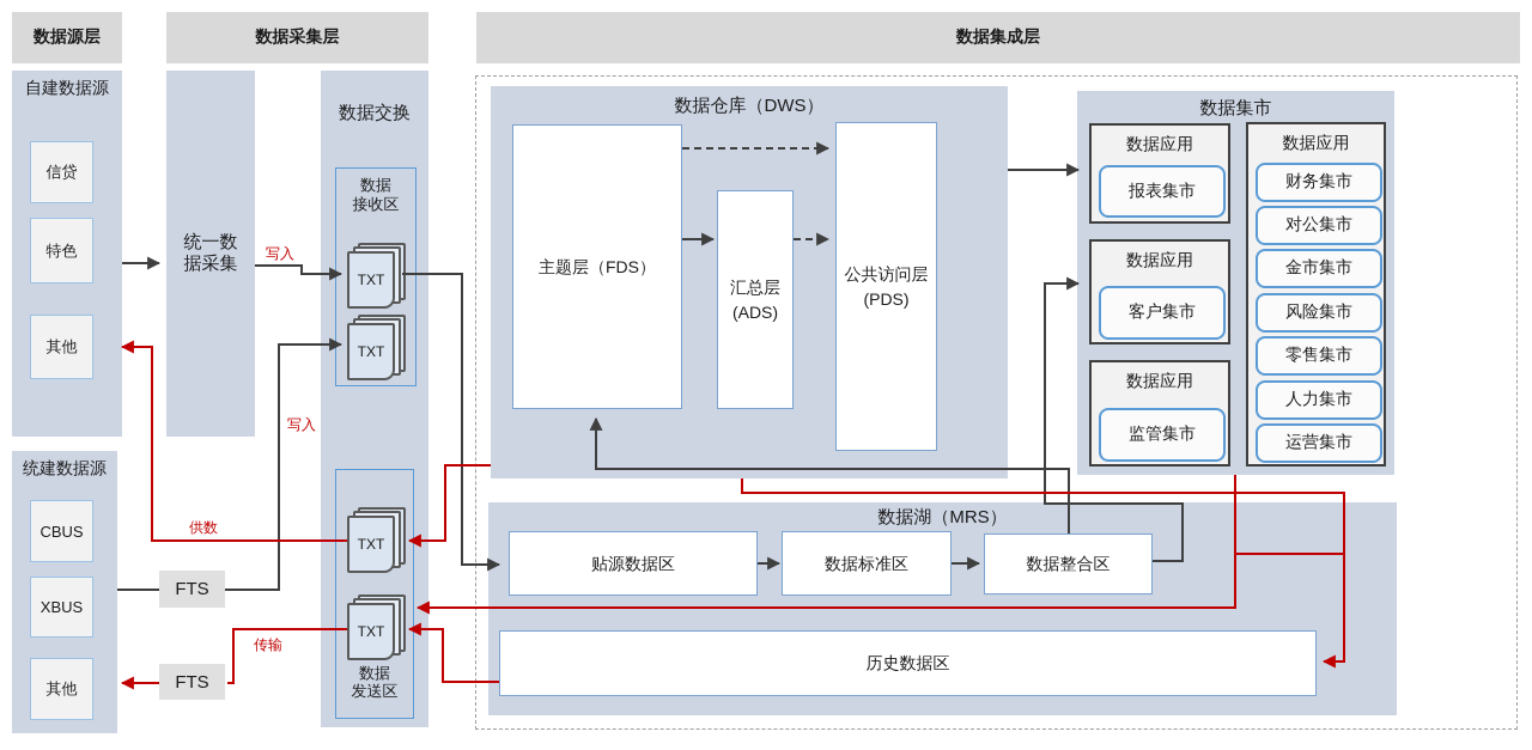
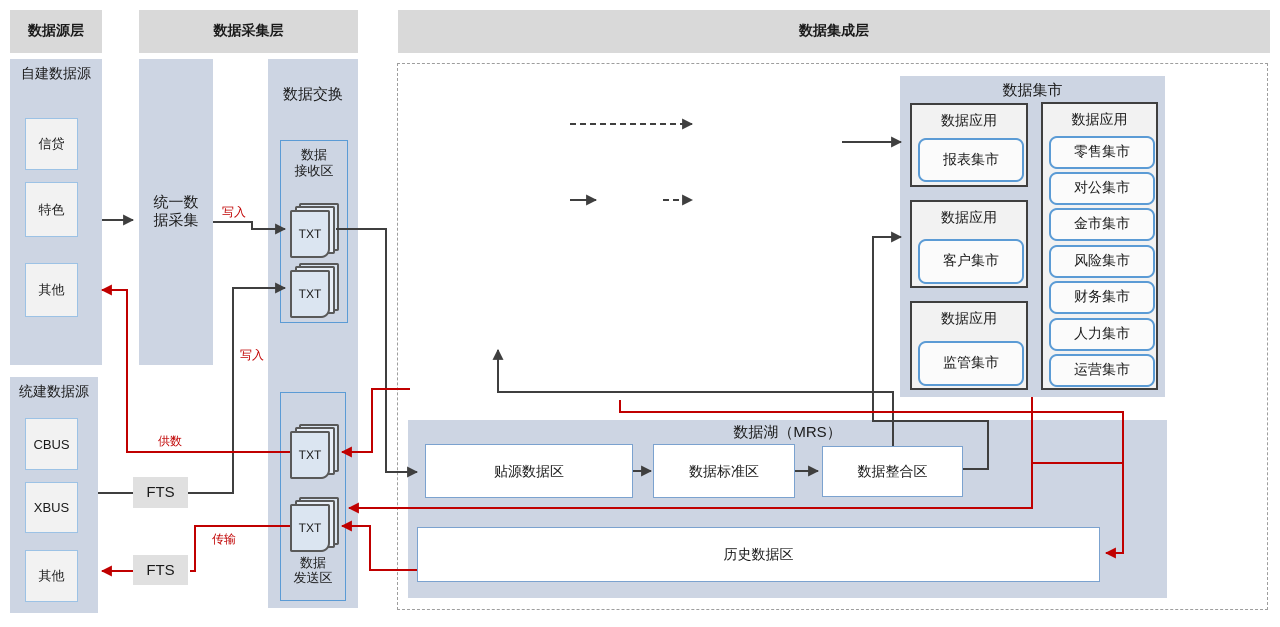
  数据源层
  数据采集层
  数据集成层
  自建数据源
  信贷
  特色
  其他
  统建数据源
  CBUS
  XBUS
  其他
  统一数
  据采集
  FTS
  FTS
  数据交换
  数据
  接收区
  TXT
  TXT
  TXT
  TXT
  数据
  发送区
- 数据仓库（DWS）
- 主题层（FDS）
- 汇总层
- (ADS)
- 公共访问层
- (PDS)
  数据集市
  数据应用
  报表集市
  数据应用
  客户集市
  数据应用
  监管集市
  数据应用
- 财务集市
+ 零售集市
  对公集市
  金市集市
  风险集市
- 零售集市
+ 财务集市
  人力集市
  运营集市
  数据湖（MRS）
  贴源数据区
  数据标准区
  数据整合区
  历史数据区
  写入
  写入
  供数
  传输
